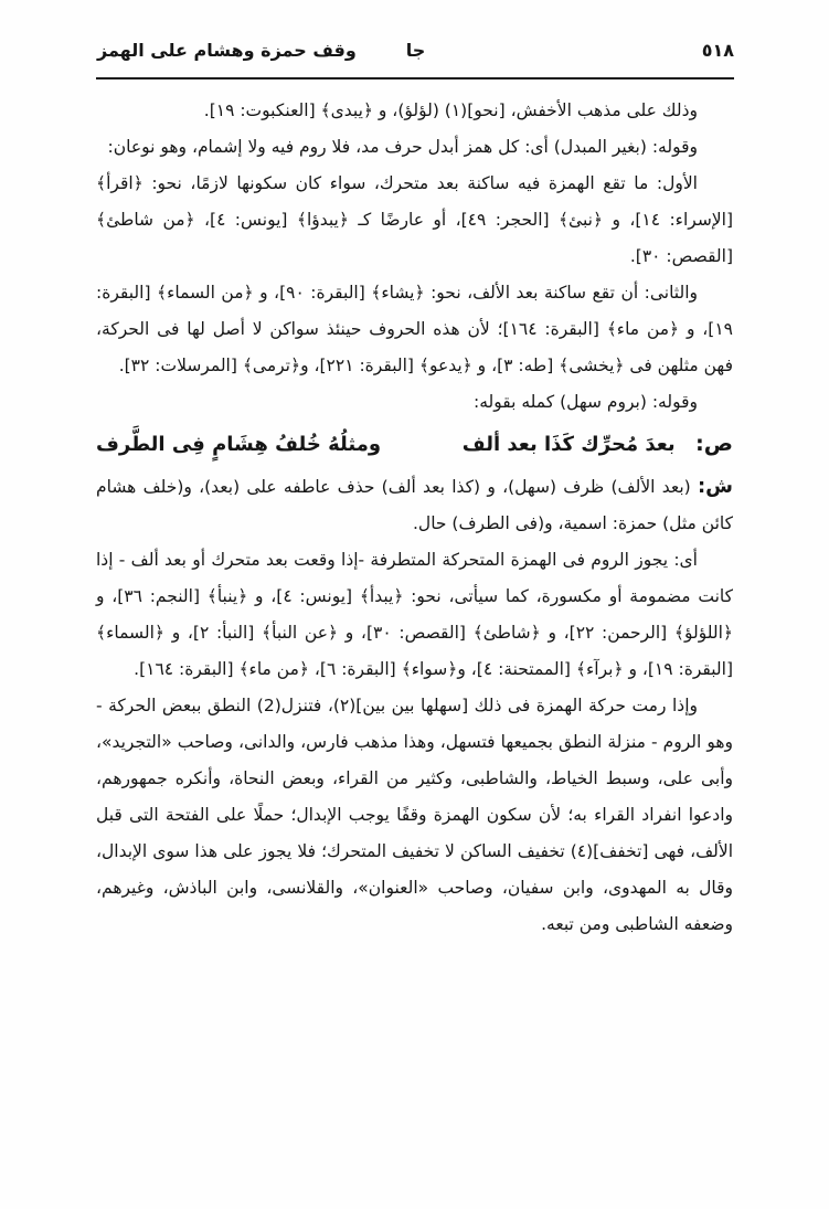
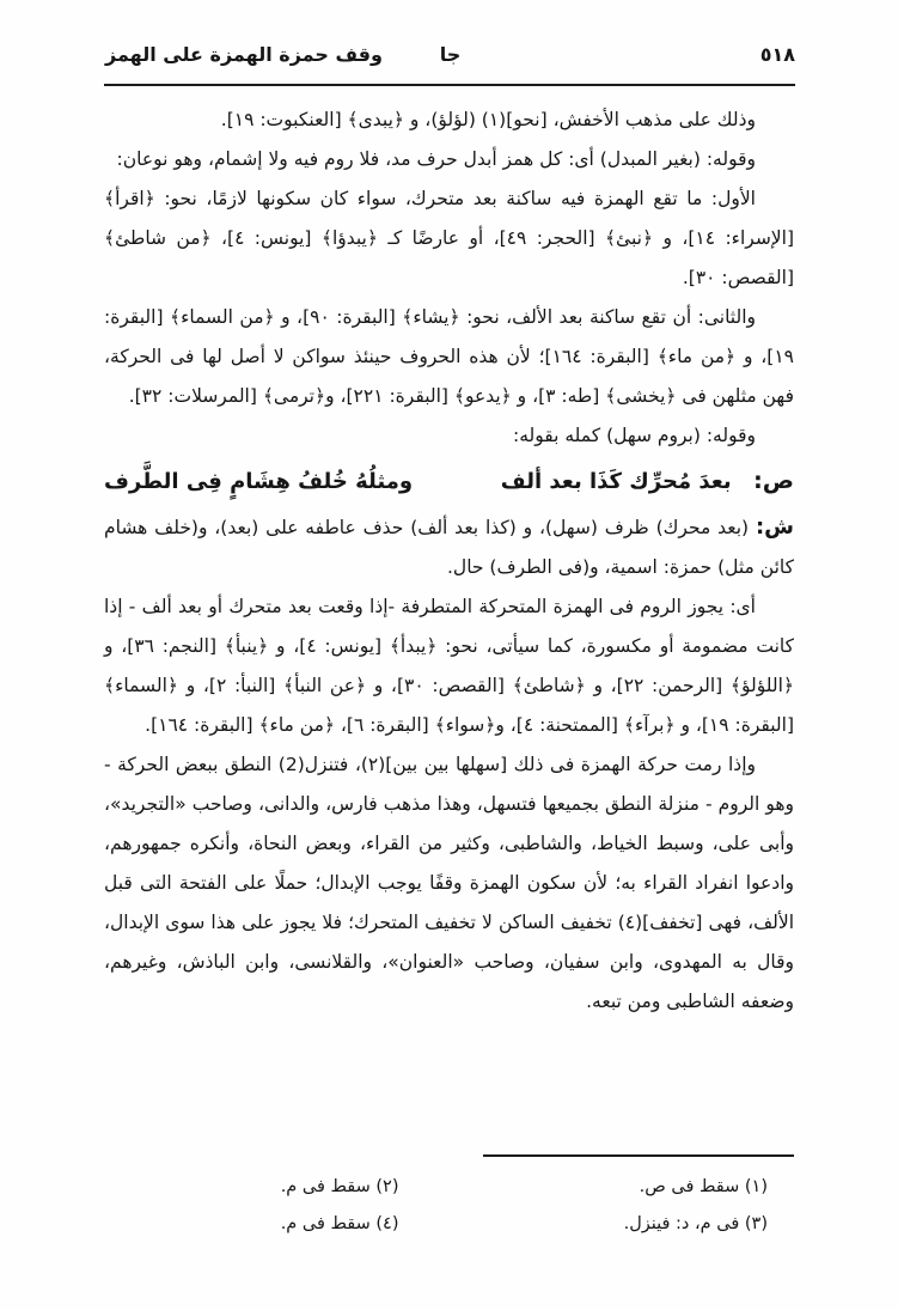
  ٥١٨
  جا
- وقف حمزة وهشام على الهمز
+ وقف حمزة الهمزة على الهمز
  وذلك على مذهب الأخفش، [نحو](١) (لؤلؤ)، و ﴿يبدى﴾ [العنكبوت: ١٩].
  وقوله: (بغير المبدل) أى: كل همز أبدل حرف مد، فلا روم فيه ولا إشمام، وهو نوعان:
  الأول: ما تقع الهمزة فيه ساكنة بعد متحرك، سواء كان سكونها لازمًا، نحو: ﴿اقرأ﴾ [الإسراء: ١٤]، و ﴿نبئ﴾ [الحجر: ٤٩]، أو عارضًا كـ ﴿يبدؤا﴾ [يونس: ٤]، ﴿من شاطئ﴾ [القصص: ٣٠].
  والثانى: أن تقع ساكنة بعد الألف، نحو: ﴿يشاء﴾ [البقرة: ٩٠]، و ﴿من السماء﴾ [البقرة: ١٩]، و ﴿من ماء﴾ [البقرة: ١٦٤]؛ لأن هذه الحروف حينئذ سواكن لا أصل لها فى الحركة، فهن مثلهن فى ﴿يخشى﴾ [طه: ٣]، و ﴿يدعو﴾ [البقرة: ٢٢١]، و﴿ترمى﴾ [المرسلات: ٣٢].
  وقوله: (بروم سهل) كمله بقوله:
  ص: بعدَ مُحرِّك كَذَا بعد ألف
  ومثلُهُ خُلفُ هِشَامٍ فِى الطَّرف
- ش: (بعد الألف) ظرف (سهل)، و (كذا بعد ألف) حذف عاطفه على (بعد)، و(خلف هشام كائن مثل) حمزة: اسمية، و(فى الطرف) حال.
+ ش: (بعد محرك) ظرف (سهل)، و (كذا بعد ألف) حذف عاطفه على (بعد)، و(خلف هشام كائن مثل) حمزة: اسمية، و(فى الطرف) حال.
  أى: يجوز الروم فى الهمزة المتحركة المتطرفة -إذا وقعت بعد متحرك أو بعد ألف - إذا كانت مضمومة أو مكسورة، كما سيأتى، نحو: ﴿يبدأ﴾ [يونس: ٤]، و ﴿ينبأ﴾ [النجم: ٣٦]، و ﴿اللؤلؤ﴾ [الرحمن: ٢٢]، و ﴿شاطئ﴾ [القصص: ٣٠]، و ﴿عن النبأ﴾ [النبأ: ٢]، و ﴿السماء﴾ [البقرة: ١٩]، و ﴿برآء﴾ [الممتحنة: ٤]، و﴿سواء﴾ [البقرة: ٦]، ﴿من ماء﴾ [البقرة: ١٦٤].
  وإذا رمت حركة الهمزة فى ذلك [سهلها بين بين](٢)، فتنزل(2) النطق ببعض الحركة - وهو الروم - منزلة النطق بجميعها فتسهل، وهذا مذهب فارس، والدانى، وصاحب «التجريد»، وأبى على، وسبط الخياط، والشاطبى، وكثير من القراء، وبعض النحاة، وأنكره جمهورهم، وادعوا انفراد القراء به؛ لأن سكون الهمزة وقفًا يوجب الإبدال؛ حملًا على الفتحة التى قبل الألف، فهى [تخفف](٤) تخفيف الساكن لا تخفيف المتحرك؛ فلا يجوز على هذا سوى الإبدال، وقال به المهدوى، وابن سفيان، وصاحب «العنوان»، والقلانسى، وابن الباذش، وغيرهم، وضعفه الشاطبى ومن تبعه.
+ (١) سقط فى ص.
+ (٣) فى م، د: فينزل.
+ (٢) سقط فى م.
+ (٤) سقط فى م.
